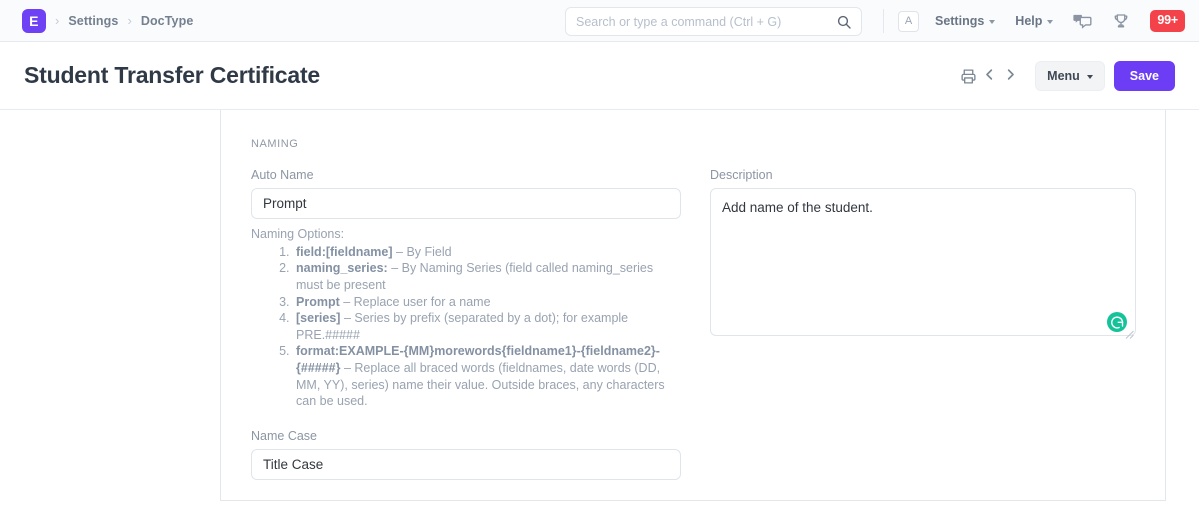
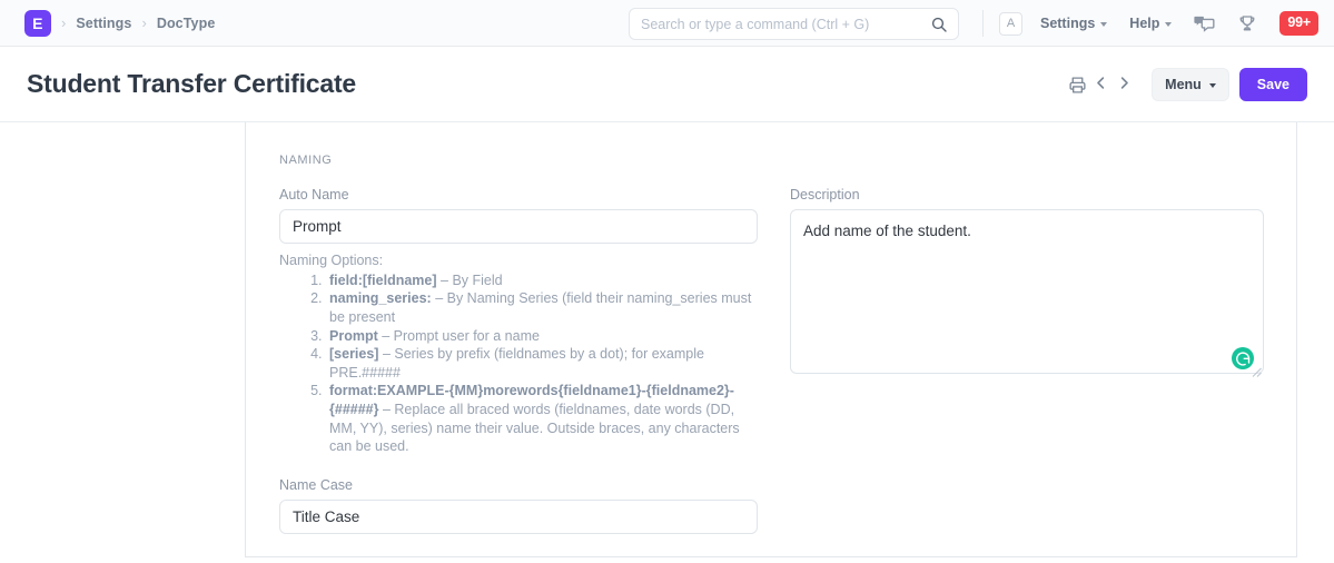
  E
  ›
  Settings
  ›
  DocType
  Search or type a command (Ctrl + G)
  A
  Settings
  Help
  99+
  Student Transfer Certificate
  Menu
  Save
  NAMING
  Auto Name
  Prompt
  Naming Options:
  field:[fieldname] – By Field
- naming_series: – By Naming Series (field called naming_series must be present
+ naming_series: – By Naming Series (field their naming_series must be present
- Prompt – Replace user for a name
+ Prompt – Prompt user for a name
- [series] – Series by prefix (separated by a dot); for example PRE.#####
+ [series] – Series by prefix (fieldnames by a dot); for example PRE.#####
  format:EXAMPLE-{MM}morewords{fieldname1}-{fieldname2}-{#####} – Replace all braced words (fieldnames, date words (DD, MM, YY), series) name their value. Outside braces, any characters can be used.
  Name Case
  Title Case
  Description
  Add name of the student.
